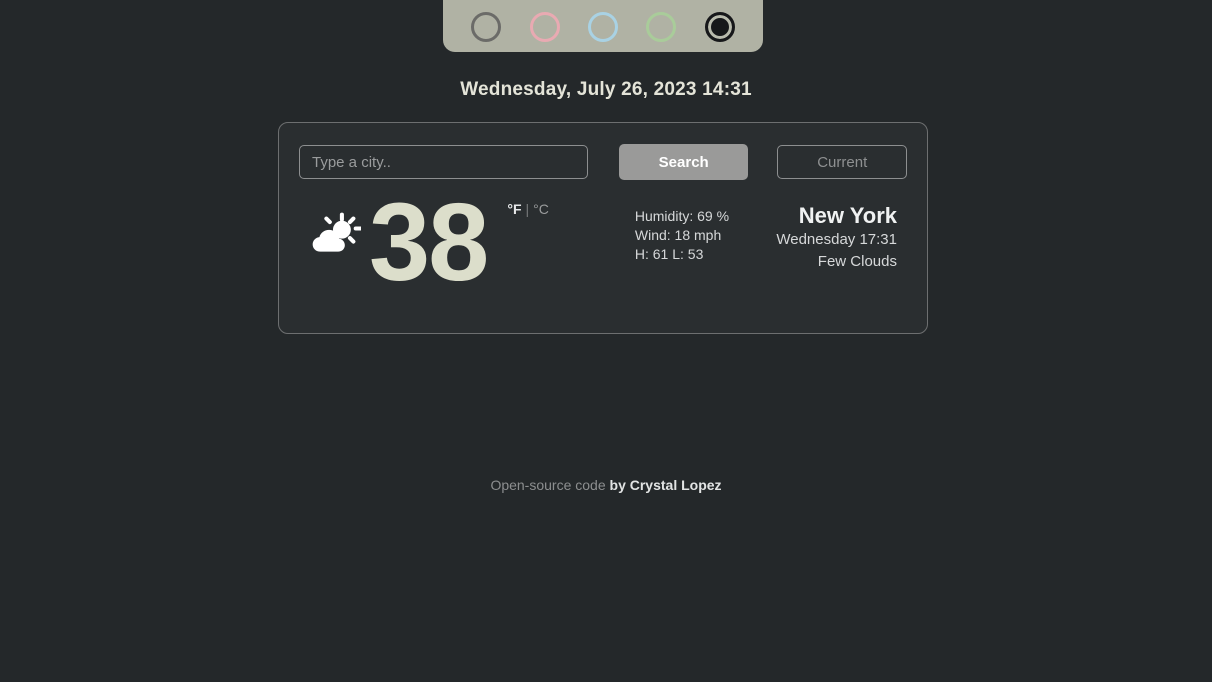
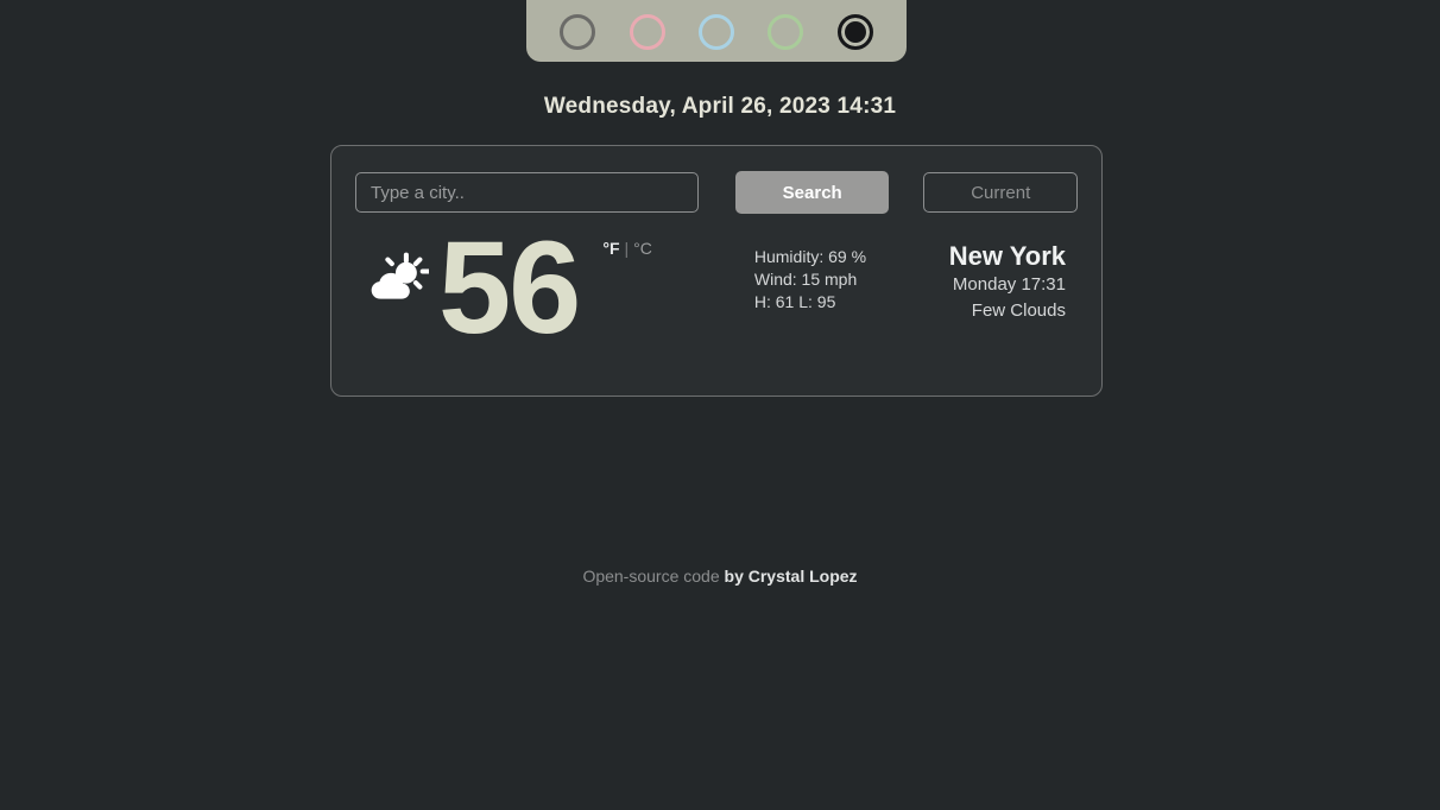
- Wednesday, July 26, 2023 14:31
+ Wednesday, April 26, 2023 14:31
  Type a city..
  Search
  Current
- 38
+ 56
  °F | °C
  Humidity: 69 %
- Wind: 18 mph
+ Wind: 15 mph
- H: 61 L: 53
+ H: 61 L: 95
  New York
- Wednesday 17:31
+ Monday 17:31
  Few Clouds
  Open-source code by Crystal Lopez
